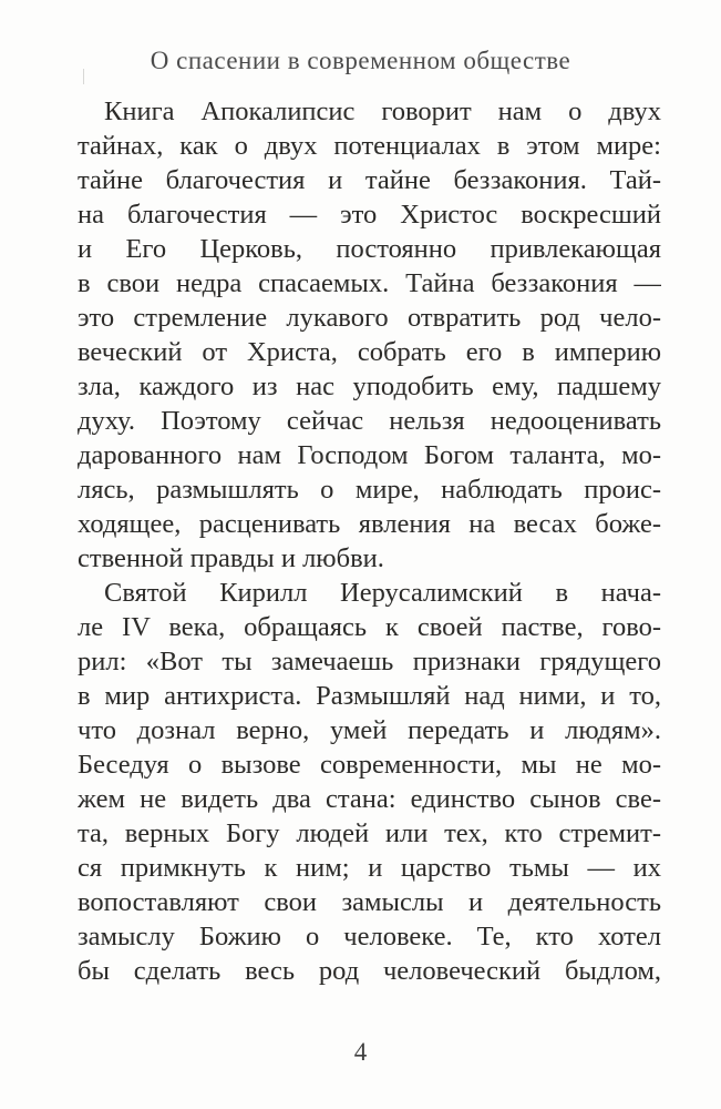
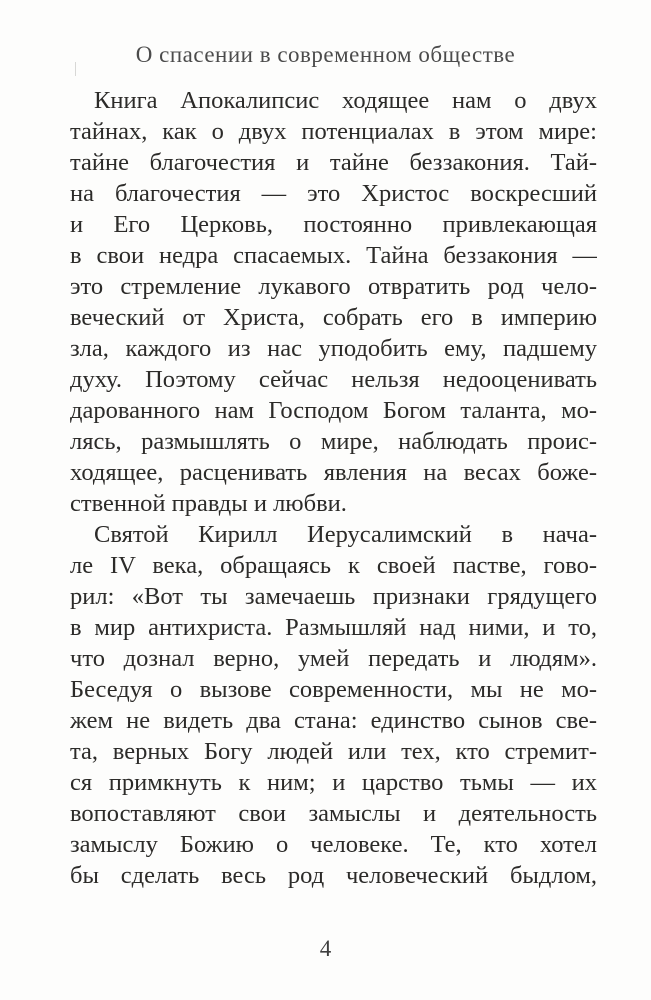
  О спасении в современном обществе
- Книга Апокалипсис говорит нам о двух
+ Книга Апокалипсис ходящее нам о двух
  тайнах, как о двух потенциалах в этом мире:
  тайне благочестия и тайне беззакония. Тай-
  на благочестия — это Христос воскресший
  и Его Церковь, постоянно привлекающая
  в свои недра спасаемых. Тайна беззакония —
  это стремление лукавого отвратить род чело-
  веческий от Христа, собрать его в империю
  зла, каждого из нас уподобить ему, падшему
  духу. Поэтому сейчас нельзя недооценивать
  дарованного нам Господом Богом таланта, мо-
  лясь, размышлять о мире, наблюдать проис-
  ходящее, расценивать явления на весах боже-
  ственной правды и любви.
  Святой Кирилл Иерусалимский в нача-
  ле IV века, обращаясь к своей пастве, гово-
  рил: «Вот ты замечаешь признаки грядущего
  в мир антихриста. Размышляй над ними, и то,
  что дознал верно, умей передать и людям».
  Беседуя о вызове современности, мы не мо-
  жем не видеть два стана: единство сынов све-
  та, верных Богу людей или тех, кто стремит-
  ся примкнуть к ним; и царство тьмы — их
  вопоставляют свои замыслы и деятельность
  замыслу Божию о человеке. Те, кто хотел
  бы сделать весь род человеческий быдлом,
  4
